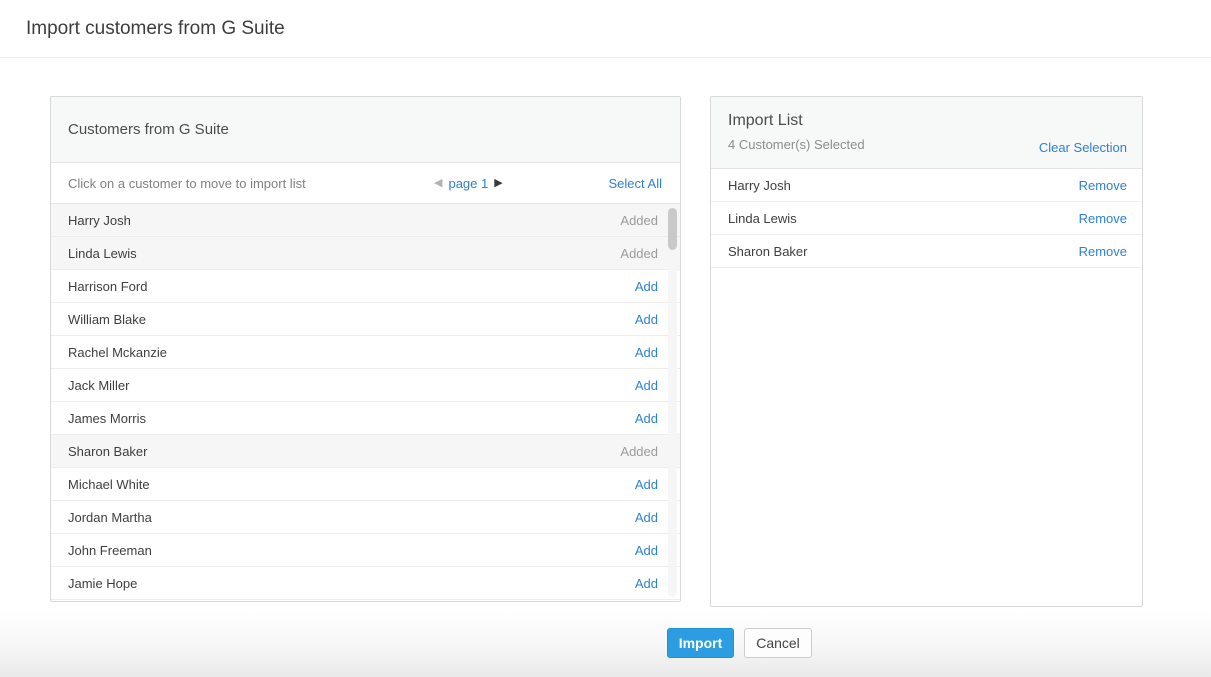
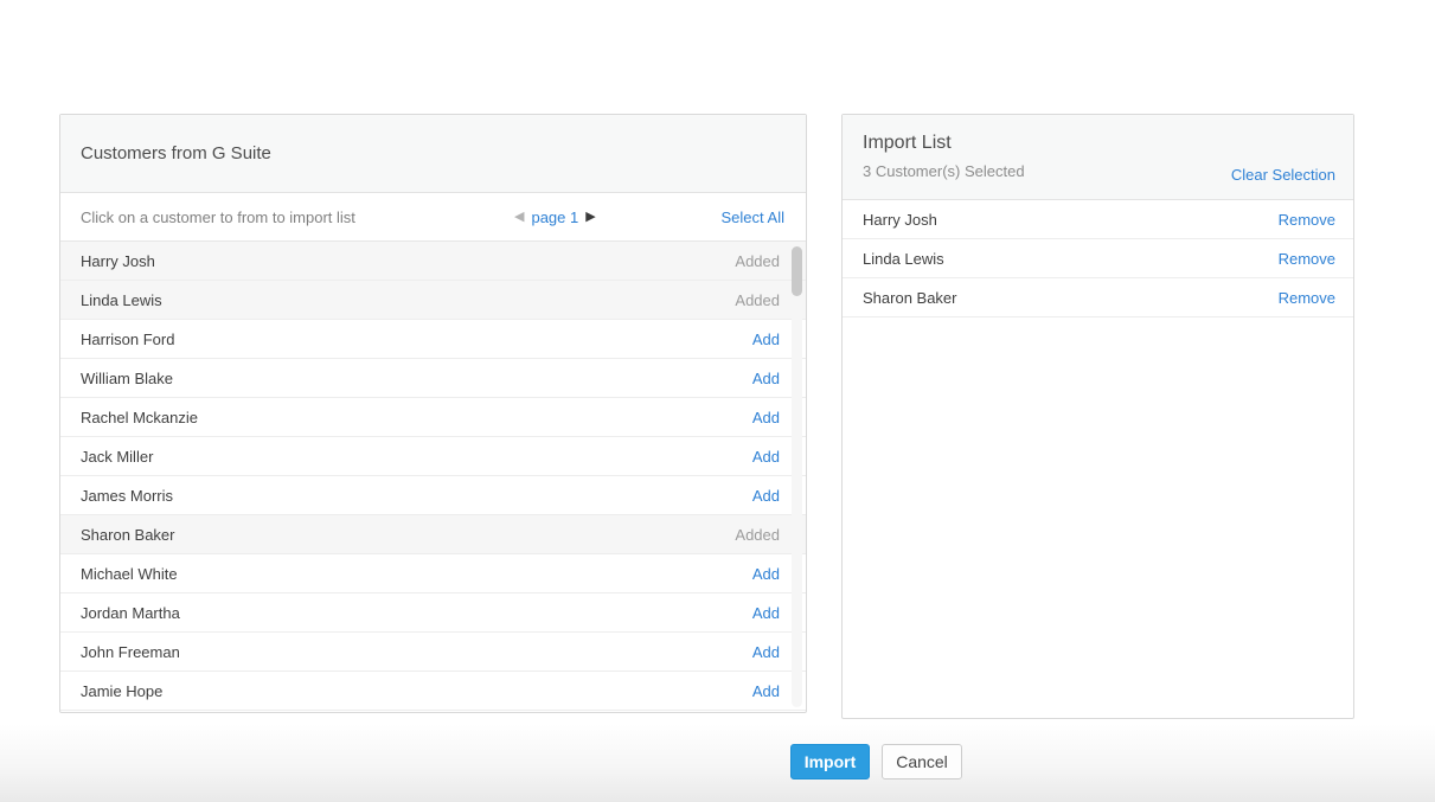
- Import customers from G Suite
  Customers from G Suite
- Click on a customer to move to import list
+ Click on a customer to from to import list
  ◀
  page 1
  ▶
  Select All
  Harry Josh
  Added
  Linda Lewis
  Added
  Harrison Ford
  Add
  William Blake
  Add
  Rachel Mckanzie
  Add
  Jack Miller
  Add
  James Morris
  Add
  Sharon Baker
  Added
  Michael White
  Add
  Jordan Martha
  Add
  John Freeman
  Add
  Jamie Hope
  Add
  Import List
- 4 Customer(s) Selected
+ 3 Customer(s) Selected
  Clear Selection
  Harry Josh
  Remove
  Linda Lewis
  Remove
  Sharon Baker
  Remove
  Import
  Cancel
